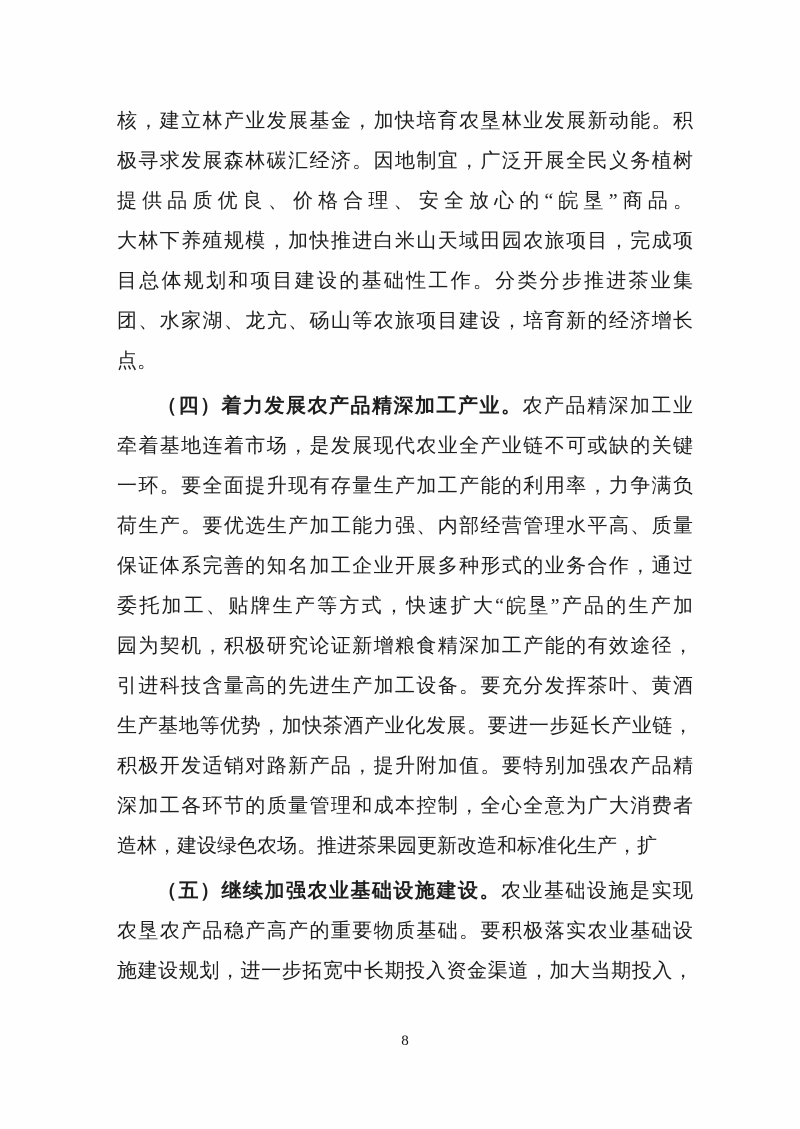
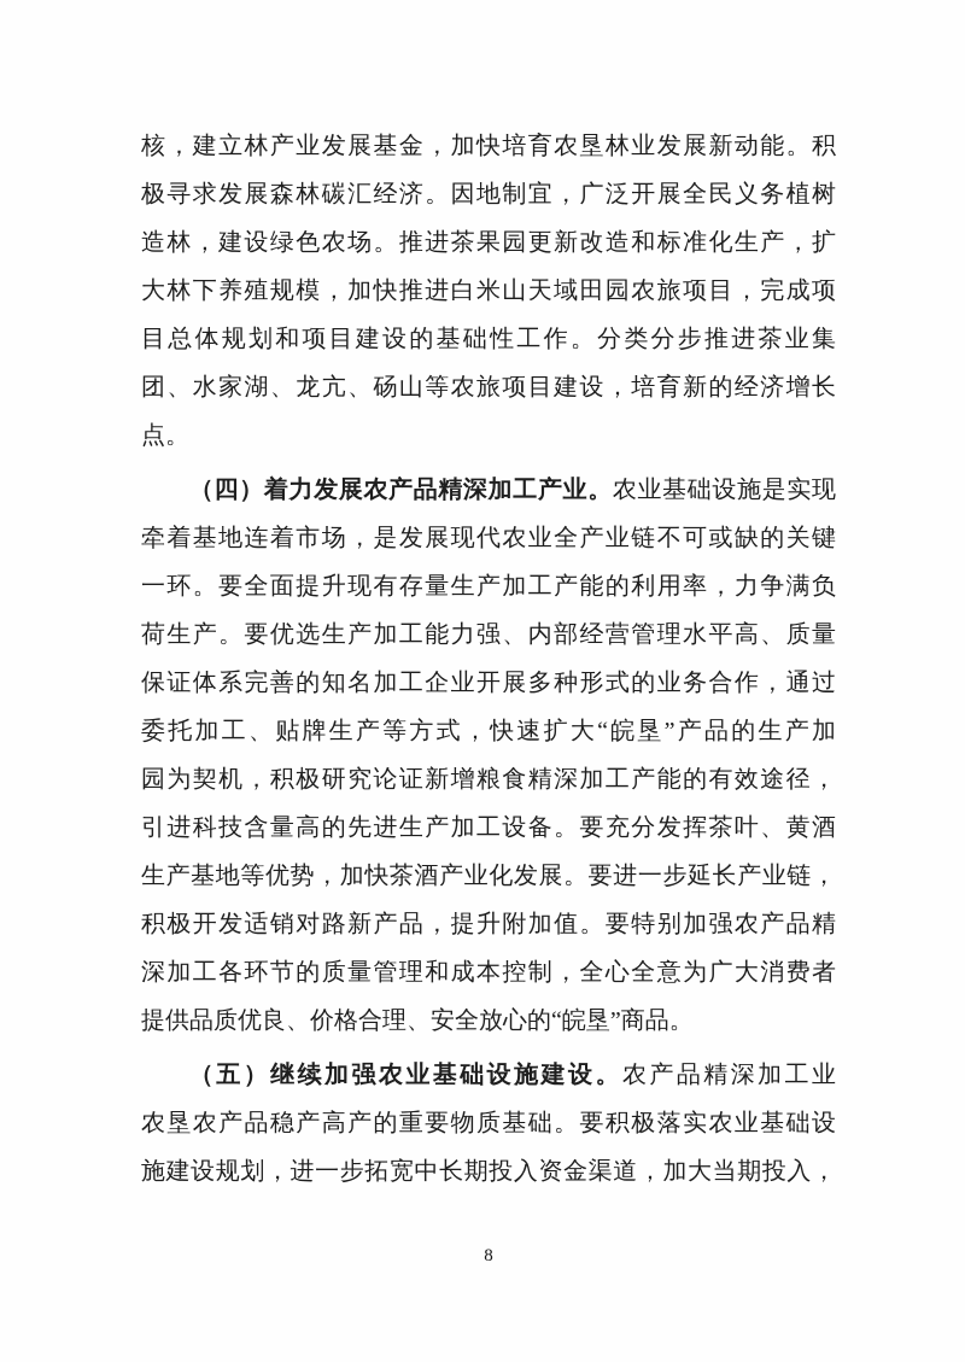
  核，建立林产业发展基金，加快培育农垦林业发展新动能。积
  极寻求发展森林碳汇经济。因地制宜，广泛开展全民义务植树
- 提供品质优良、价格合理、安全放心的“皖垦”商品。
+ 造林，建设绿色农场。推进茶果园更新改造和标准化生产，扩
  大林下养殖规模，加快推进白米山天域田园农旅项目，完成项
  目总体规划和项目建设的基础性工作。分类分步推进茶业集
  团、水家湖、龙亢、砀山等农旅项目建设，培育新的经济增长
  点。
- （四）着力发展农产品精深加工产业。农产品精深加工业
+ （四）着力发展农产品精深加工产业。农业基础设施是实现
  牵着基地连着市场，是发展现代农业全产业链不可或缺的关键
  一环。要全面提升现有存量生产加工产能的利用率，力争满负
  荷生产。要优选生产加工能力强、内部经营管理水平高、质量
  保证体系完善的知名加工企业开展多种形式的业务合作，通过
  委托加工、贴牌生产等方式，快速扩大“皖垦”产品的生产加
  园为契机，积极研究论证新增粮食精深加工产能的有效途径，
  引进科技含量高的先进生产加工设备。要充分发挥茶叶、黄酒
  生产基地等优势，加快茶酒产业化发展。要进一步延长产业链，
  积极开发适销对路新产品，提升附加值。要特别加强农产品精
  深加工各环节的质量管理和成本控制，全心全意为广大消费者
- 造林，建设绿色农场。推进茶果园更新改造和标准化生产，扩
+ 提供品质优良、价格合理、安全放心的“皖垦”商品。
- （五）继续加强农业基础设施建设。农业基础设施是实现
+ （五）继续加强农业基础设施建设。农产品精深加工业
  农垦农产品稳产高产的重要物质基础。要积极落实农业基础设
  施建设规划，进一步拓宽中长期投入资金渠道，加大当期投入，
  8
